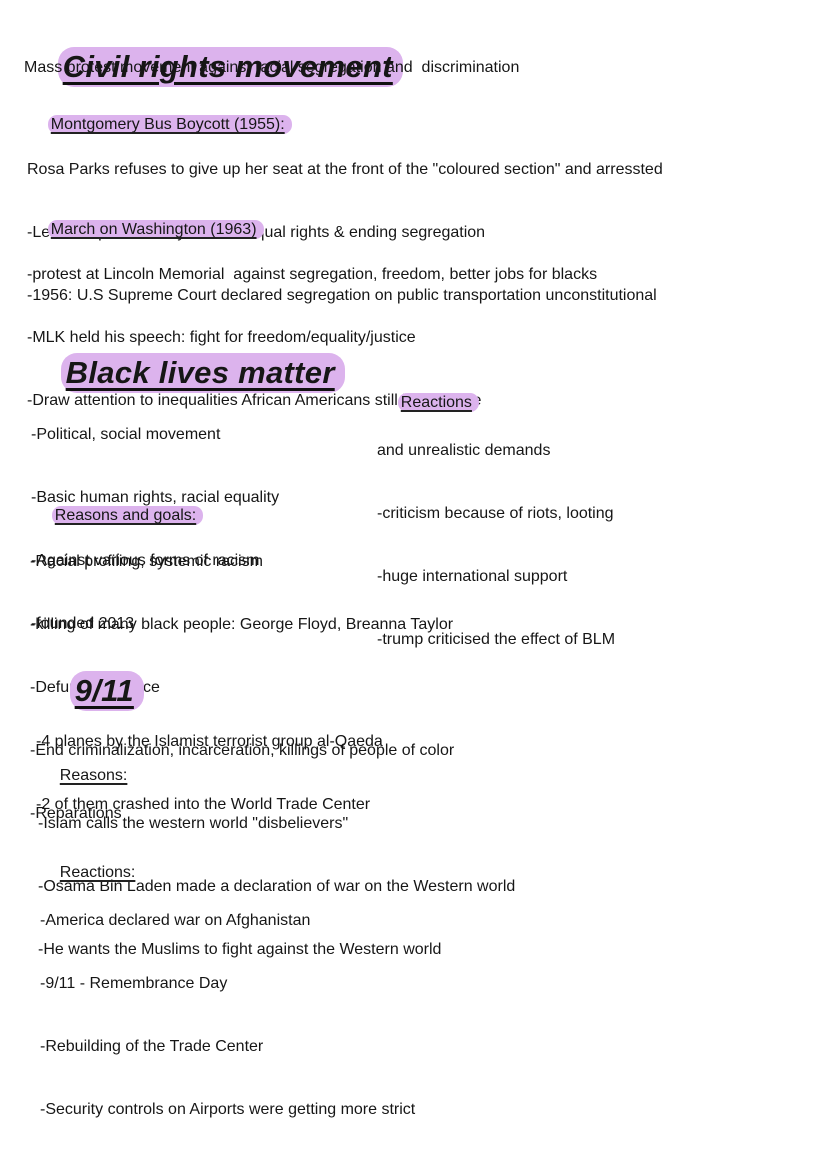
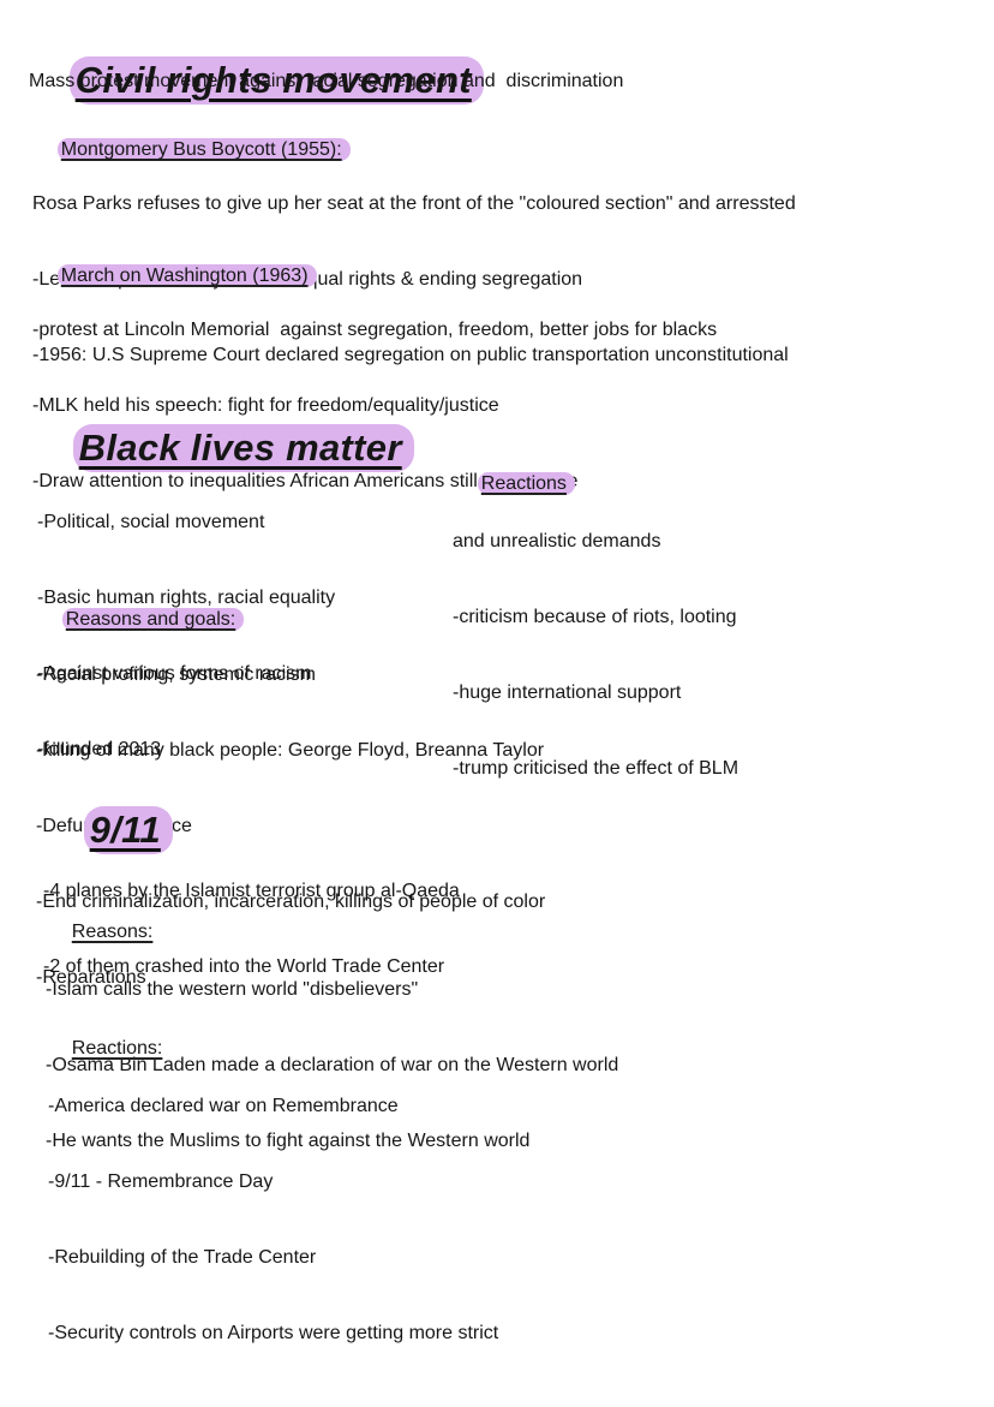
  Civil rights movement
  Mass protest movement against racial segregation and discrimination
  Montgomery Bus Boycott (1955):
  Rosa Parks refuses to give up her seat at the front of the "coloured section" and arressted
  -1956: U.S Supreme Court declared segregation on public transportation unconstitutional
  March on Washington (1963)
  -protest at Lincoln Memorial against segregation, freedom, better jobs for blacks
  -MLK held his speech: fight for freedom/equality/justice
  -Draw attention to inequalities African Americans still
  Black lives matter
  -Political, social movement
  -Basic human rights, racial equality
  -Against various forms of racism
  -founded 2013
  Reactions
  and unrealistic demands
  -criticism because of riots, looting
  -huge international support
  -trump criticised the effect of BLM
  Reasons and goals:
  -Racial profiling, systemic racism
  -killing of many black people: George Floyd, Breanna Taylor
  -End criminalization, incarceration, killings of people of color
  -Reparations
  9/11
  -4 planes by the Islamist terrorist group al-Qaeda
  -2 of them crashed into the World Trade Center
  Reasons:
  -Islam calls the western world "disbelievers"
  -Osama Bin Laden made a declaration of war on the Western world
  -He wants the Muslims to fight against the Western world
  Reactions:
- -America declared war on Afghanistan
+ -America declared war on Remembrance
  -9/11 - Remembrance Day
  -Rebuilding of the Trade Center
  -Security controls on Airports were getting more strict
